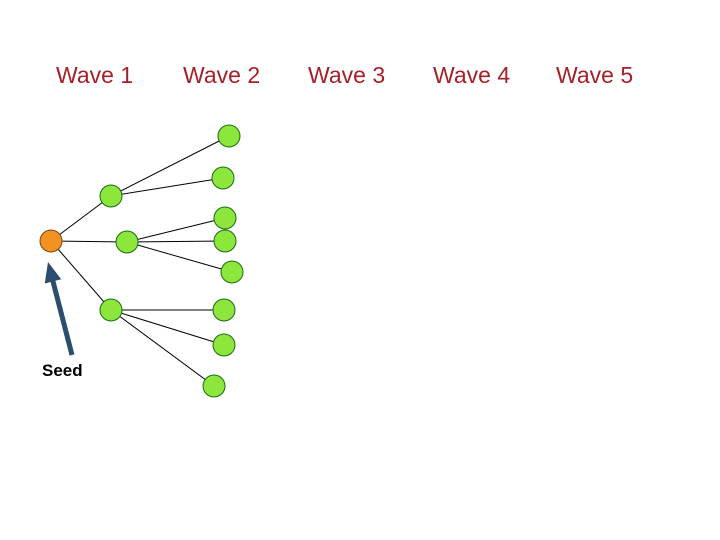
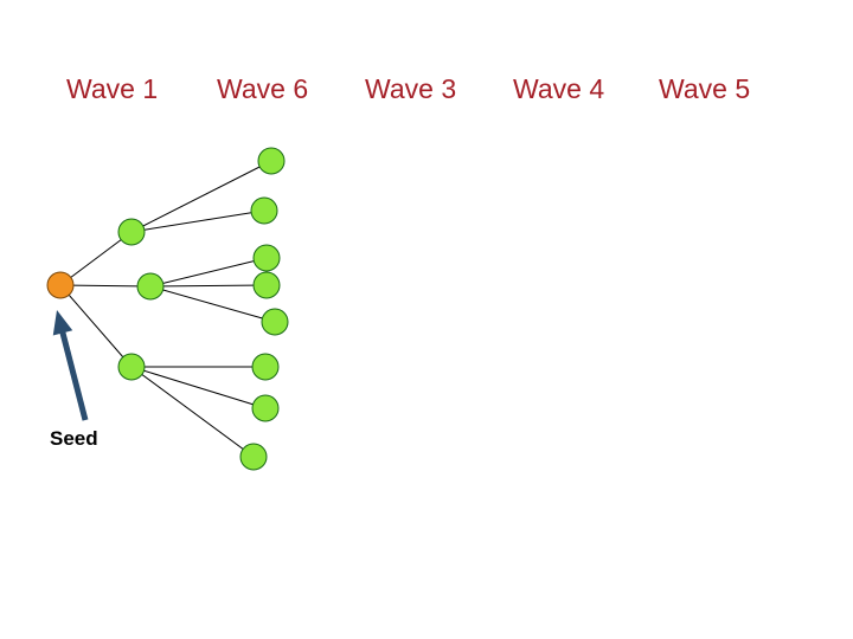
  Wave 1
- Wave 2
+ Wave 6
  Wave 3
  Wave 4
  Wave 5
  Seed
